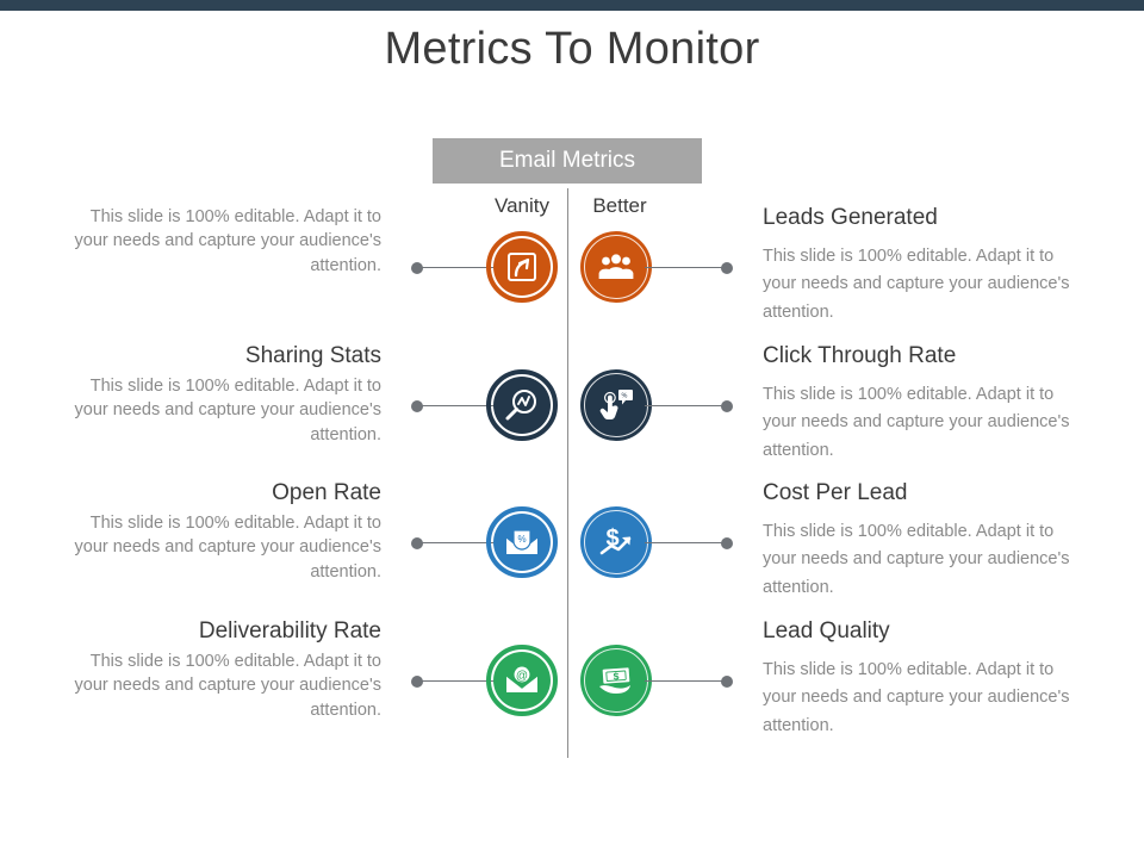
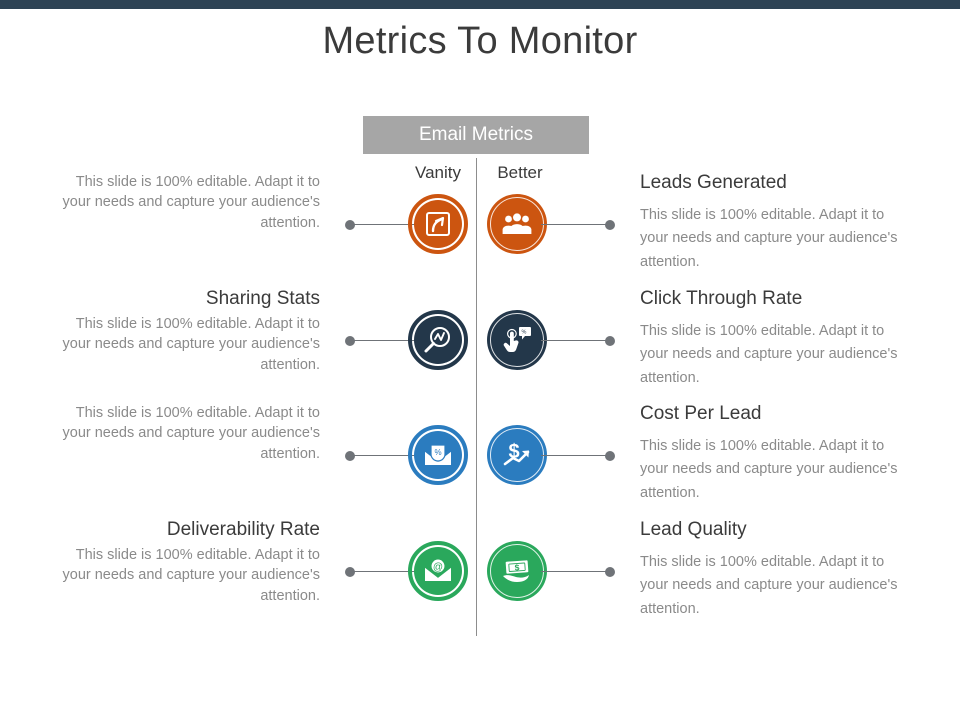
  Metrics To Monitor
  Email Metrics
  Vanity
  Better
  This slide is 100% editable. Adapt it to your needs and capture your audience's attention.
  Leads Generated
  This slide is 100% editable. Adapt it to your needs and capture your audience's attention.
  Sharing Stats
  This slide is 100% editable. Adapt it to your needs and capture your audience's attention.
  Click Through Rate
  This slide is 100% editable. Adapt it to your needs and capture your audience's attention.
- Open Rate
  This slide is 100% editable. Adapt it to your needs and capture your audience's attention.
  %
  $
  Cost Per Lead
  This slide is 100% editable. Adapt it to your needs and capture your audience's attention.
  Deliverability Rate
  This slide is 100% editable. Adapt it to your needs and capture your audience's attention.
  @
  Lead Quality
  This slide is 100% editable. Adapt it to your needs and capture your audience's attention.
